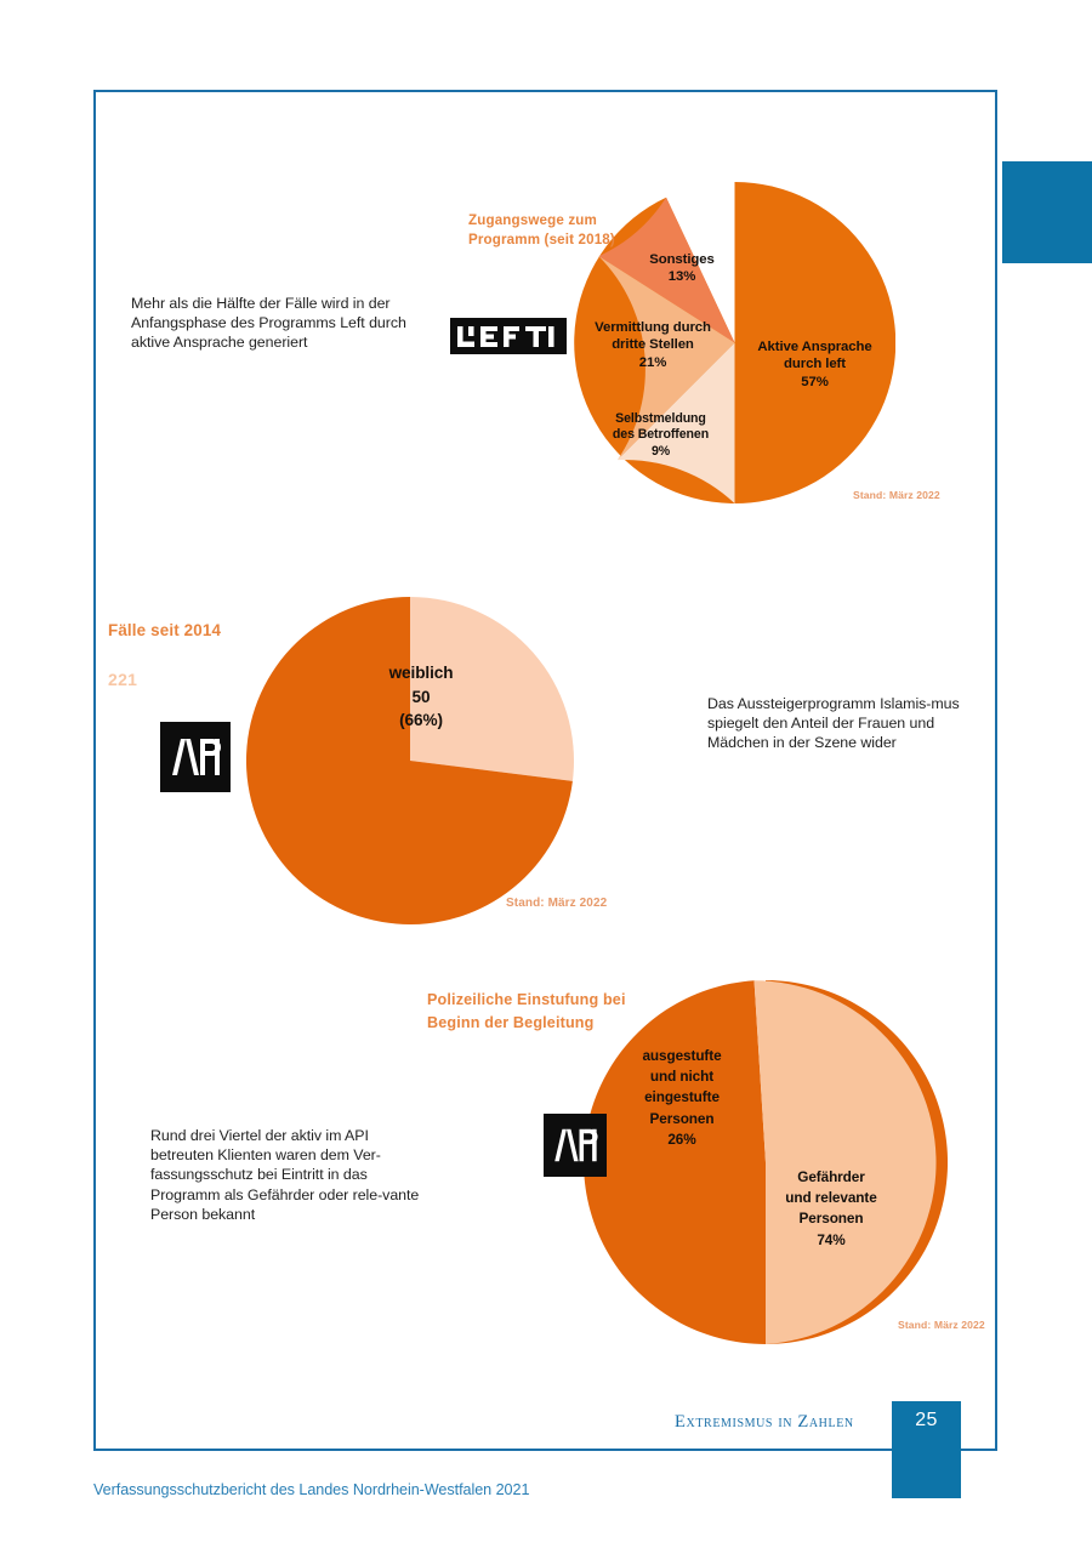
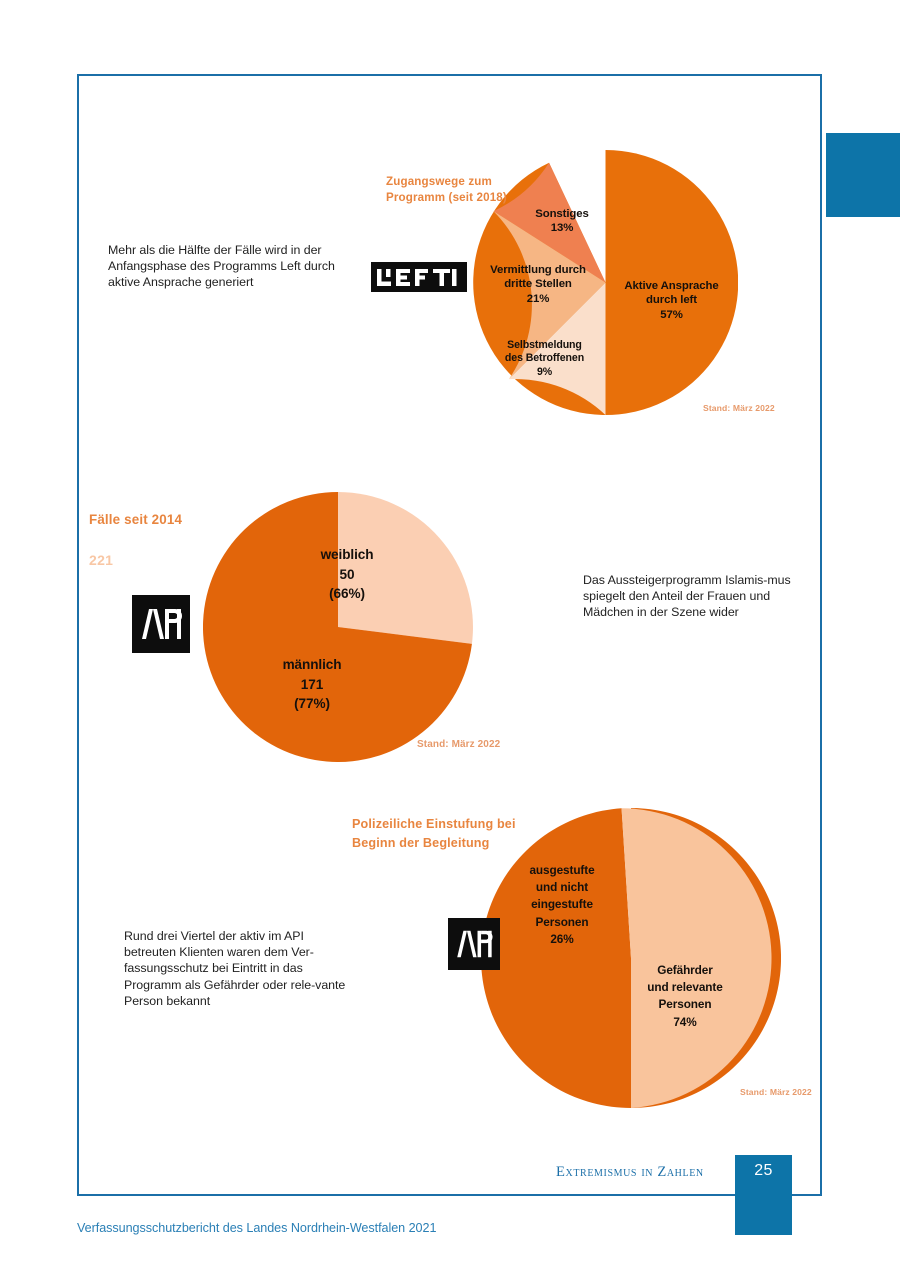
  Zugangswege zum
  Programm (seit 2018)
  Aktive Ansprache
  durch left
  57%
  Selbstmeldung
  des Betroffenen
  9%
  Vermittlung durch
  dritte Stellen
  21%
  Sonstiges
  13%
  Stand: März 2022
  Mehr als die Hälfte der Fälle wird in der Anfangsphase des Programms Left durch aktive Ansprache generiert
  Fälle seit 2014
  221
  weiblich
  50
  (66%)
+ männlich
+ 171
+ (77%)
  Stand: März 2022
  Das Aussteigerprogramm Islamis-mus spiegelt den Anteil der Frauen und Mädchen in der Szene wider
  Polizeiliche Einstufung bei
  Beginn der Begleitung
  ausgestufte
  und nicht
  eingestufte
  Personen
  26%
  Gefährder
  und relevante
  Personen
  74%
  Stand: März 2022
  Rund drei Viertel der aktiv im API betreuten Klienten waren dem Ver-fassungsschutz bei Eintritt in das Programm als Gefährder oder rele-vante Person bekannt
  Extremismus in Zahlen
  25
  Verfassungsschutzbericht des Landes Nordrhein-Westfalen 2021
